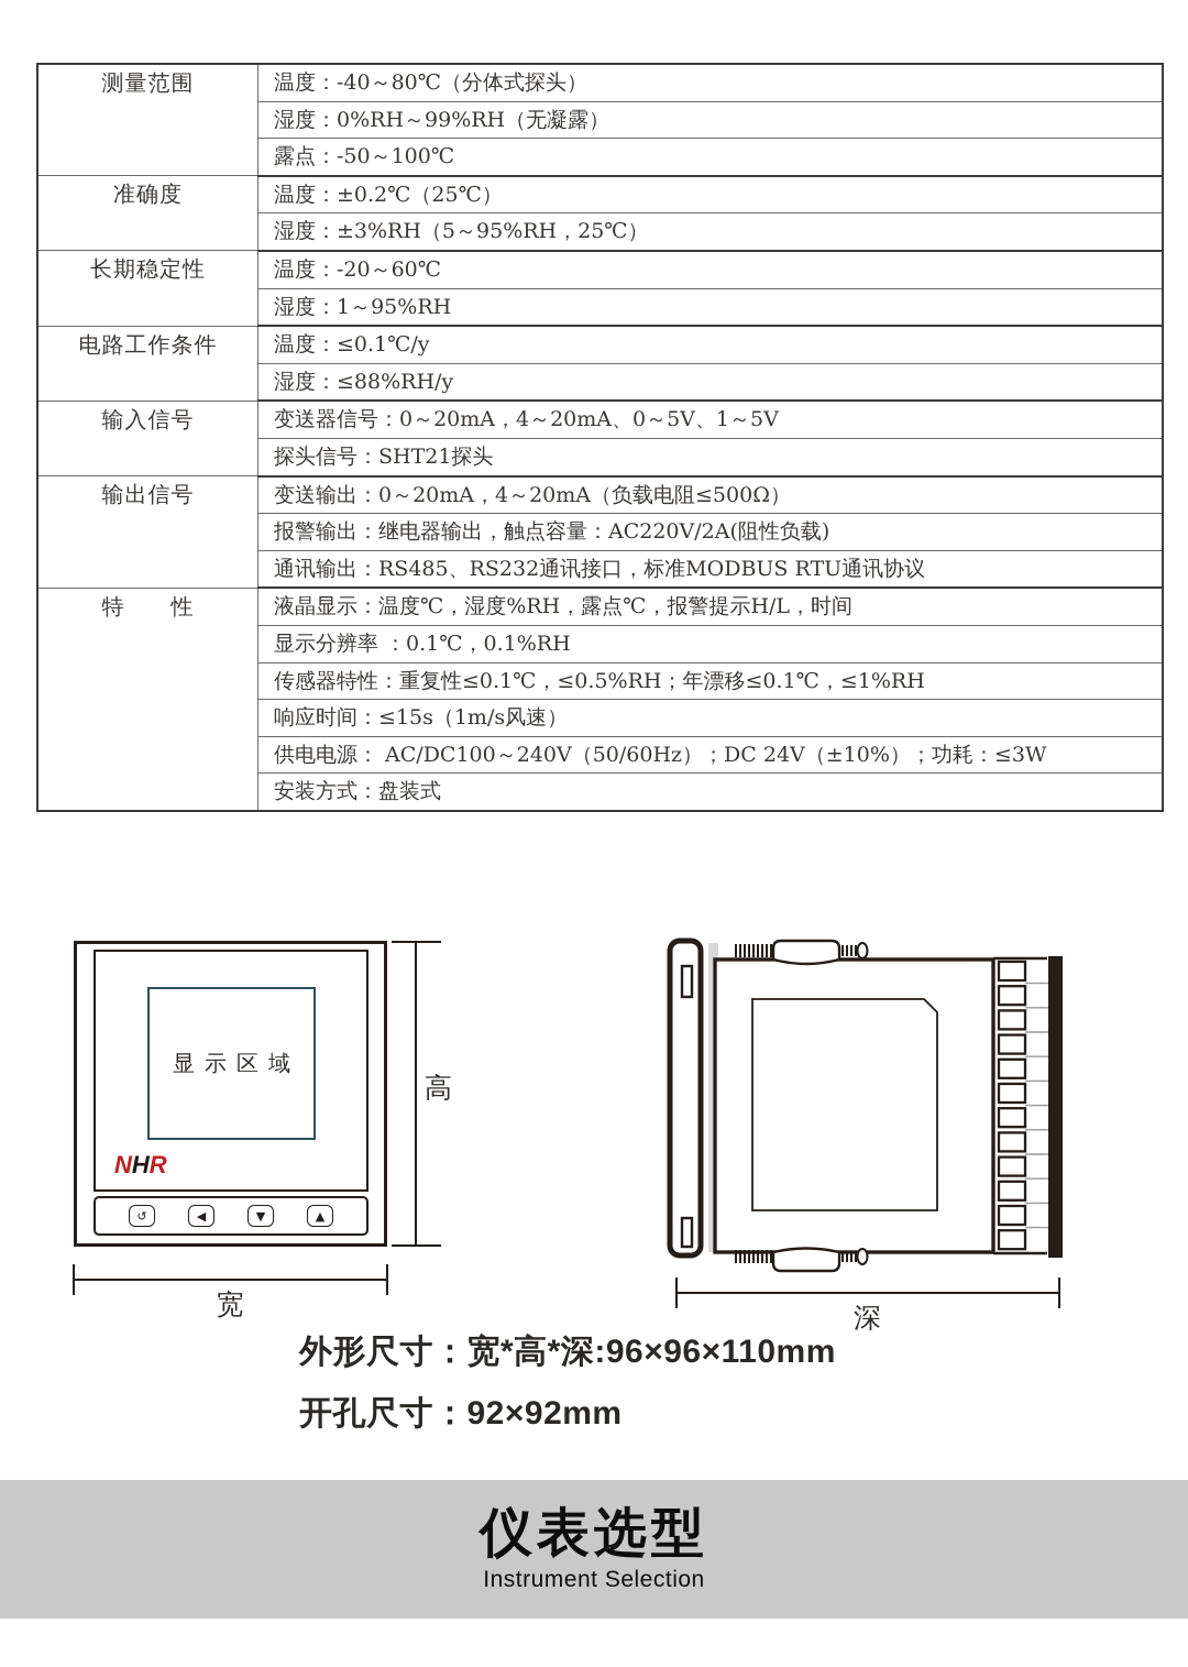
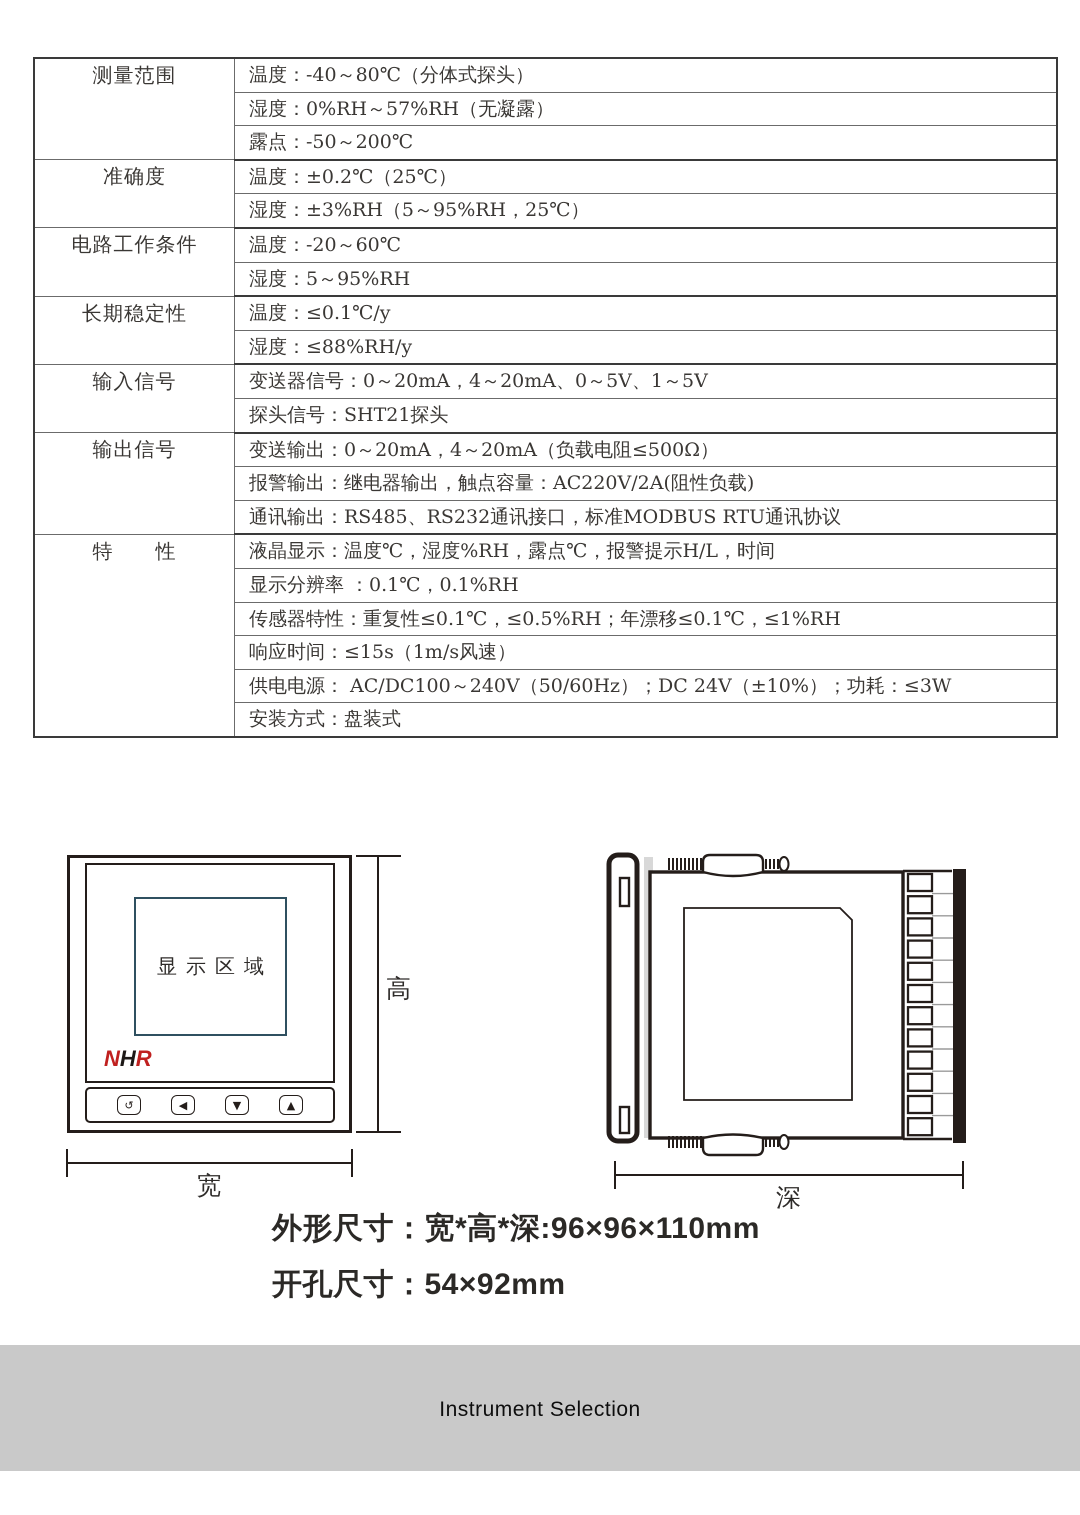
  测量范围	温度：-40～80℃（分体式探头）
- 湿度：0%RH～99%RH（无凝露）
+ 湿度：0%RH～57%RH（无凝露）
- 露点：-50～100℃
+ 露点：-50～200℃
  准确度	温度：±0.2℃（25℃）
  湿度：±3%RH（5～95%RH，25℃）
- 长期稳定性	温度：-20～60℃
+ 电路工作条件	温度：-20～60℃
- 湿度：1～95%RH
+ 湿度：5～95%RH
- 电路工作条件	温度：≤0.1℃/y
+ 长期稳定性	温度：≤0.1℃/y
  湿度：≤88%RH/y
  输入信号	变送器信号：0～20mA，4～20mA、0～5V、1～5V
  探头信号：SHT21探头
  输出信号	变送输出：0～20mA，4～20mA（负载电阻≤500Ω）
  报警输出：继电器输出，触点容量：AC220V/2A(阻性负载)
  通讯输出：RS485、RS232通讯接口，标准MODBUS RTU通讯协议
  特 性	液晶显示：温度℃，湿度%RH，露点℃，报警提示H/L，时间
  显示分辨率 ：0.1℃，0.1%RH
  传感器特性：重复性≤0.1℃，≤0.5%RH；年漂移≤0.1℃，≤1%RH
  响应时间：≤15s（1m/s风速）
  供电电源： AC/DC100～240V（50/60Hz）；DC 24V（±10%）；功耗：≤3W
  安装方式：盘装式
  显示区域
  NHR
  ↺
  ◀
  ▼
  ▲
  高
  宽
  深
  外形尺寸：宽*高*深:96×96×110mm
- 开孔尺寸：92×92mm
+ 开孔尺寸：54×92mm
- 仪表选型
  Instrument Selection
